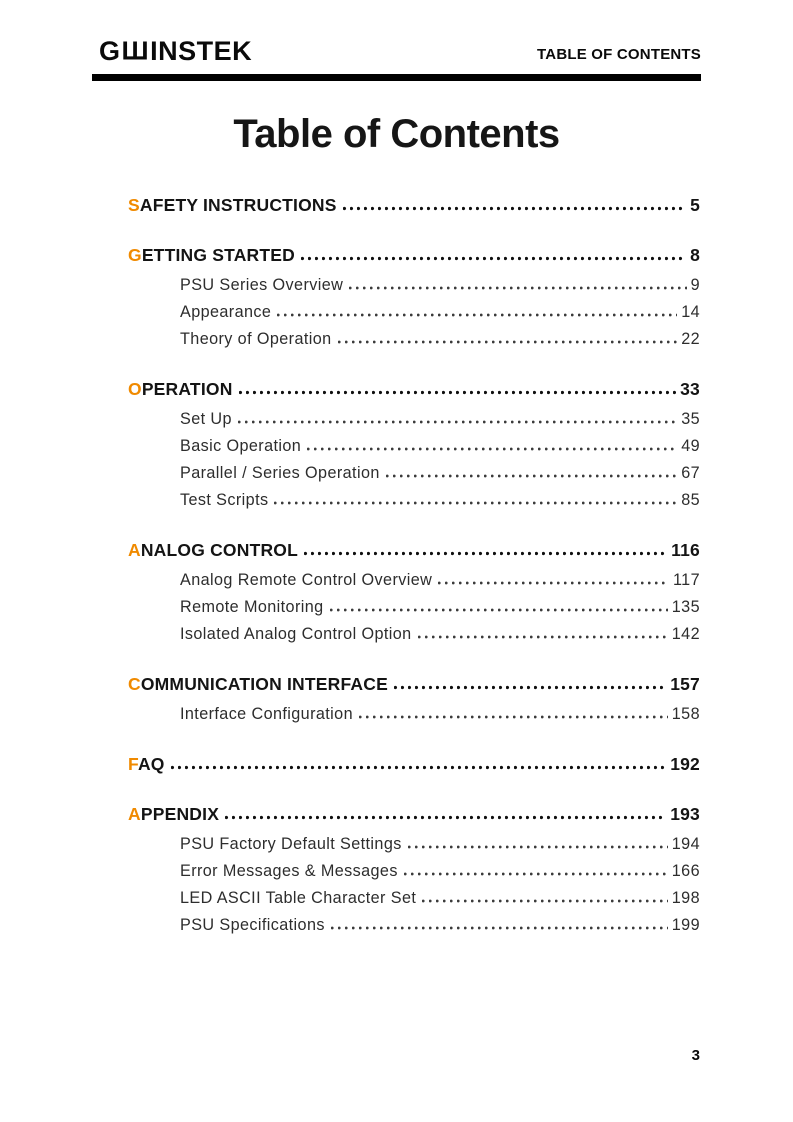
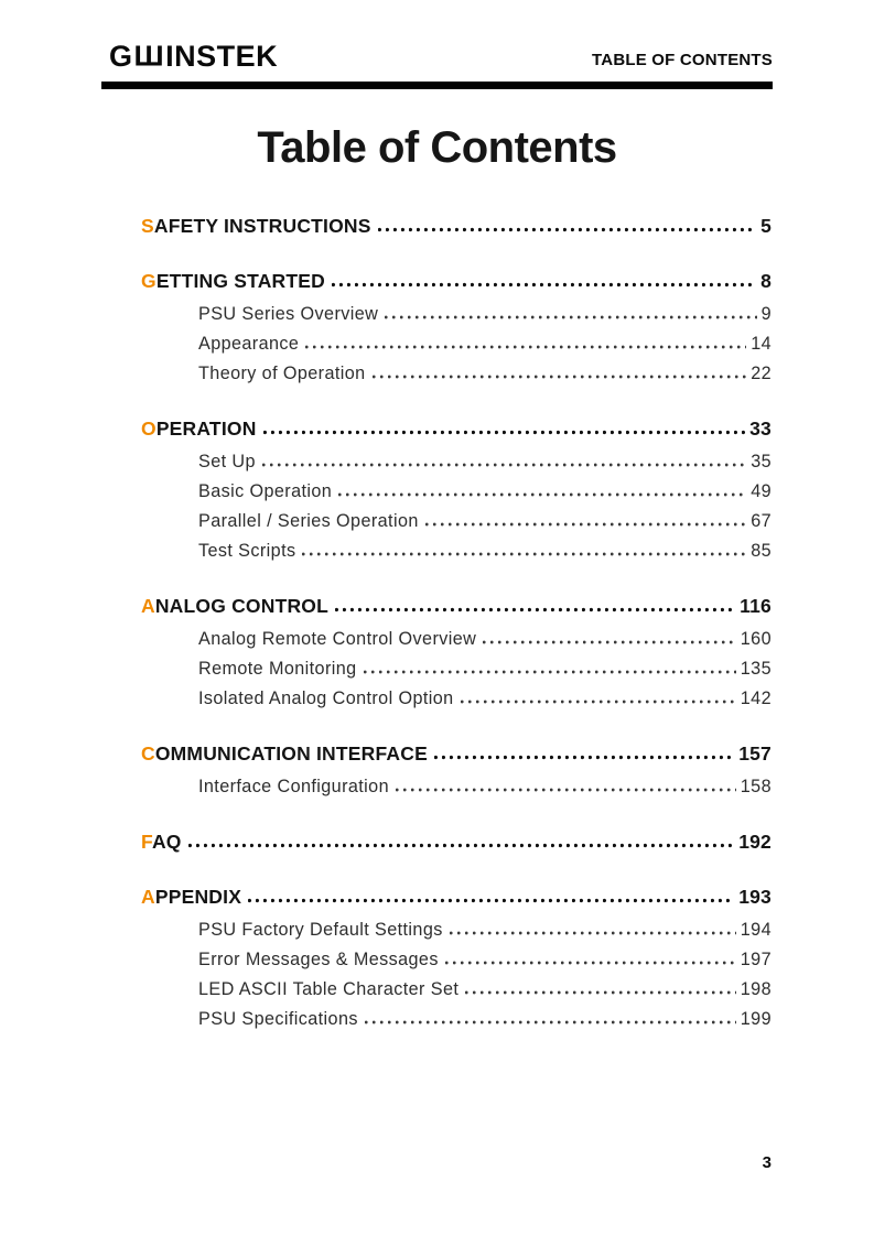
  GШINSTEK
  TABLE OF CONTENTS
  Table of Contents
  SAFETY INSTRUCTIONS
  5
  GETTING STARTED
  8
  PSU Series Overview
  9
  Appearance
  14
  Theory of Operation
  22
  OPERATION
  33
  Set Up
  35
  Basic Operation
  49
  Parallel / Series Operation
  67
  Test Scripts
  85
  ANALOG CONTROL
  116
  Analog Remote Control Overview
- 117
+ 160
  Remote Monitoring
  135
  Isolated Analog Control Option
  142
  COMMUNICATION INTERFACE
  157
  Interface Configuration
  158
  FAQ
  192
  APPENDIX
  193
  PSU Factory Default Settings
  194
  Error Messages & Messages
- 166
+ 197
  LED ASCII Table Character Set
  198
  PSU Specifications
  199
  3
